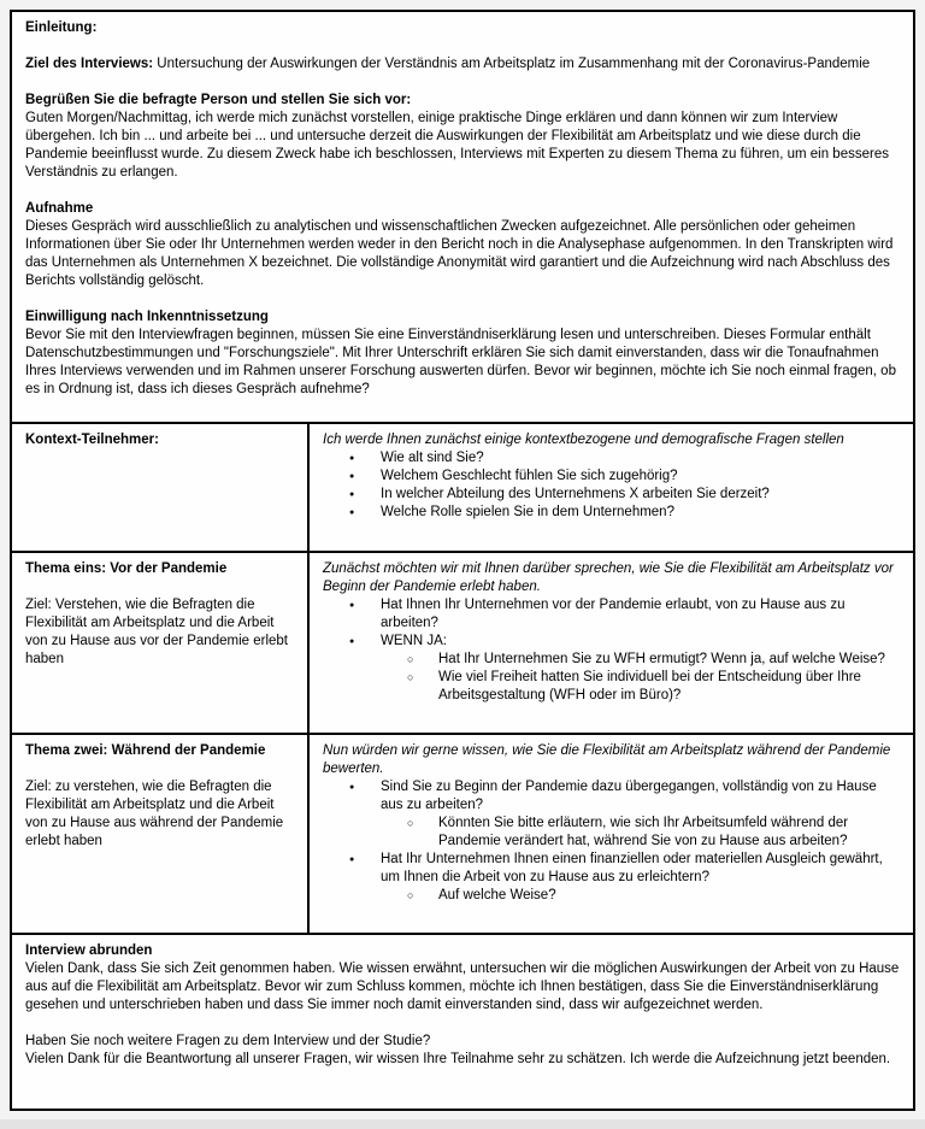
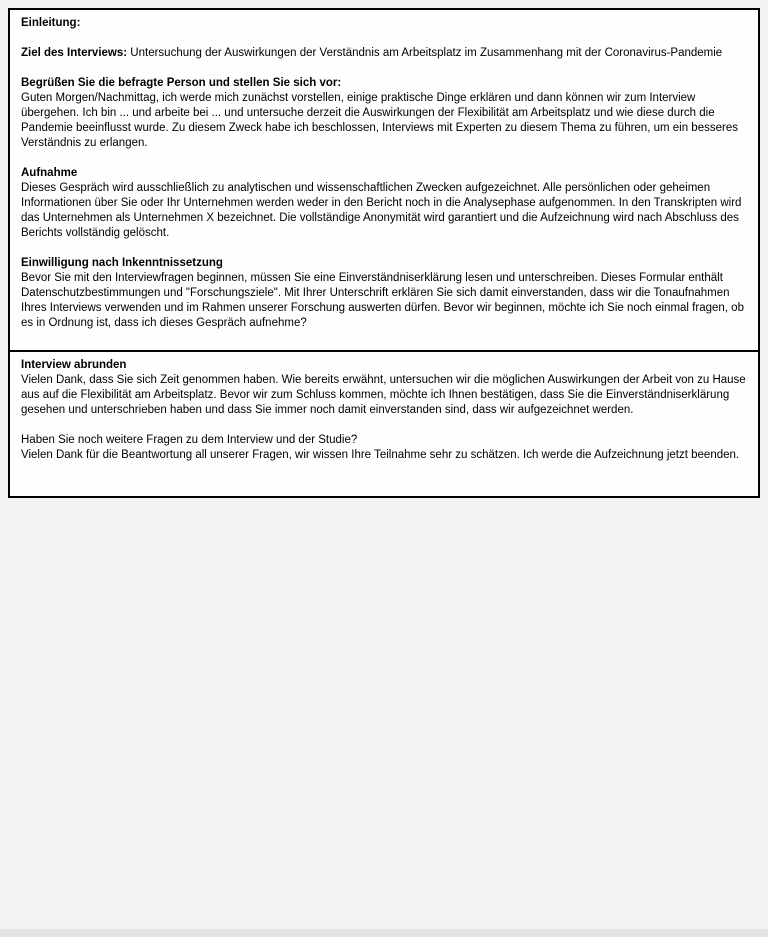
  Einleitung: Ziel des Interviews: Untersuchung der Auswirkungen der Verständnis am Arbeitsplatz im Zusammenhang mit der Coronavirus-Pandemie Begrüßen Sie die befragte Person und stellen Sie sich vor: Guten Morgen/Nachmittag, ich werde mich zunächst vorstellen, einige praktische Dinge erklären und dann können wir zum Interview übergehen. Ich bin ... und arbeite bei ... und untersuche derzeit die Auswirkungen der Flexibilität am Arbeitsplatz und wie diese durch die Pandemie beeinflusst wurde. Zu diesem Zweck habe ich beschlossen, Interviews mit Experten zu diesem Thema zu führen, um ein besseres Verständnis zu erlangen. Aufnahme Dieses Gespräch wird ausschließlich zu analytischen und wissenschaftlichen Zwecken aufgezeichnet. Alle persönlichen oder geheimen Informationen über Sie oder Ihr Unternehmen werden weder in den Bericht noch in die Analysephase aufgenommen. In den Transkripten wird das Unternehmen als Unternehmen X bezeichnet. Die vollständige Anonymität wird garantiert und die Aufzeichnung wird nach Abschluss des Berichts vollständig gelöscht. Einwilligung nach Inkenntnissetzung Bevor Sie mit den Interviewfragen beginnen, müssen Sie eine Einverständniserklärung lesen und unterschreiben. Dieses Formular enthält Datenschutzbestimmungen und "Forschungsziele". Mit Ihrer Unterschrift erklären Sie sich damit einverstanden, dass wir die Tonaufnahmen Ihres Interviews verwenden und im Rahmen unserer Forschung auswerten dürfen. Bevor wir beginnen, möchte ich Sie noch einmal fragen, ob es in Ordnung ist, dass ich dieses Gespräch aufnehme?
- Kontext-Teilnehmer:	Ich werde Ihnen zunächst einige kontextbezogene und demografische Fragen stellen Wie alt sind Sie? Welchem Geschlecht fühlen Sie sich zugehörig? In welcher Abteilung des Unternehmens X arbeiten Sie derzeit? Welche Rolle spielen Sie in dem Unternehmen?
- Thema eins: Vor der Pandemie Ziel: Verstehen, wie die Befragten die Flexibilität am Arbeitsplatz und die Arbeit von zu Hause aus vor der Pandemie erlebt haben	Zunächst möchten wir mit Ihnen darüber sprechen, wie Sie die Flexibilität am Arbeitsplatz vor Beginn der Pandemie erlebt haben. Hat Ihnen Ihr Unternehmen vor der Pandemie erlaubt, von zu Hause aus zu arbeiten? WENN JA: Hat Ihr Unternehmen Sie zu WFH ermutigt? Wenn ja, auf welche Weise? Wie viel Freiheit hatten Sie individuell bei der Entscheidung über Ihre Arbeitsgestaltung (WFH oder im Büro)?
- Thema zwei: Während der Pandemie Ziel: zu verstehen, wie die Befragten die Flexibilität am Arbeitsplatz und die Arbeit von zu Hause aus während der Pandemie erlebt haben	Nun würden wir gerne wissen, wie Sie die Flexibilität am Arbeitsplatz während der Pandemie bewerten. Sind Sie zu Beginn der Pandemie dazu übergegangen, vollständig von zu Hause aus zu arbeiten? Könnten Sie bitte erläutern, wie sich Ihr Arbeitsumfeld während der Pandemie verändert hat, während Sie von zu Hause aus arbeiten? Hat Ihr Unternehmen Ihnen einen finanziellen oder materiellen Ausgleich gewährt, um Ihnen die Arbeit von zu Hause aus zu erleichtern? Auf welche Weise?
- Interview abrunden Vielen Dank, dass Sie sich Zeit genommen haben. Wie wissen erwähnt, untersuchen wir die möglichen Auswirkungen der Arbeit von zu Hause aus auf die Flexibilität am Arbeitsplatz. Bevor wir zum Schluss kommen, möchte ich Ihnen bestätigen, dass Sie die Einverständniserklärung gesehen und unterschrieben haben und dass Sie immer noch damit einverstanden sind, dass wir aufgezeichnet werden. Haben Sie noch weitere Fragen zu dem Interview und der Studie? Vielen Dank für die Beantwortung all unserer Fragen, wir wissen Ihre Teilnahme sehr zu schätzen. Ich werde die Aufzeichnung jetzt beenden.
+ Interview abrunden Vielen Dank, dass Sie sich Zeit genommen haben. Wie bereits erwähnt, untersuchen wir die möglichen Auswirkungen der Arbeit von zu Hause aus auf die Flexibilität am Arbeitsplatz. Bevor wir zum Schluss kommen, möchte ich Ihnen bestätigen, dass Sie die Einverständniserklärung gesehen und unterschrieben haben und dass Sie immer noch damit einverstanden sind, dass wir aufgezeichnet werden. Haben Sie noch weitere Fragen zu dem Interview und der Studie? Vielen Dank für die Beantwortung all unserer Fragen, wir wissen Ihre Teilnahme sehr zu schätzen. Ich werde die Aufzeichnung jetzt beenden.
